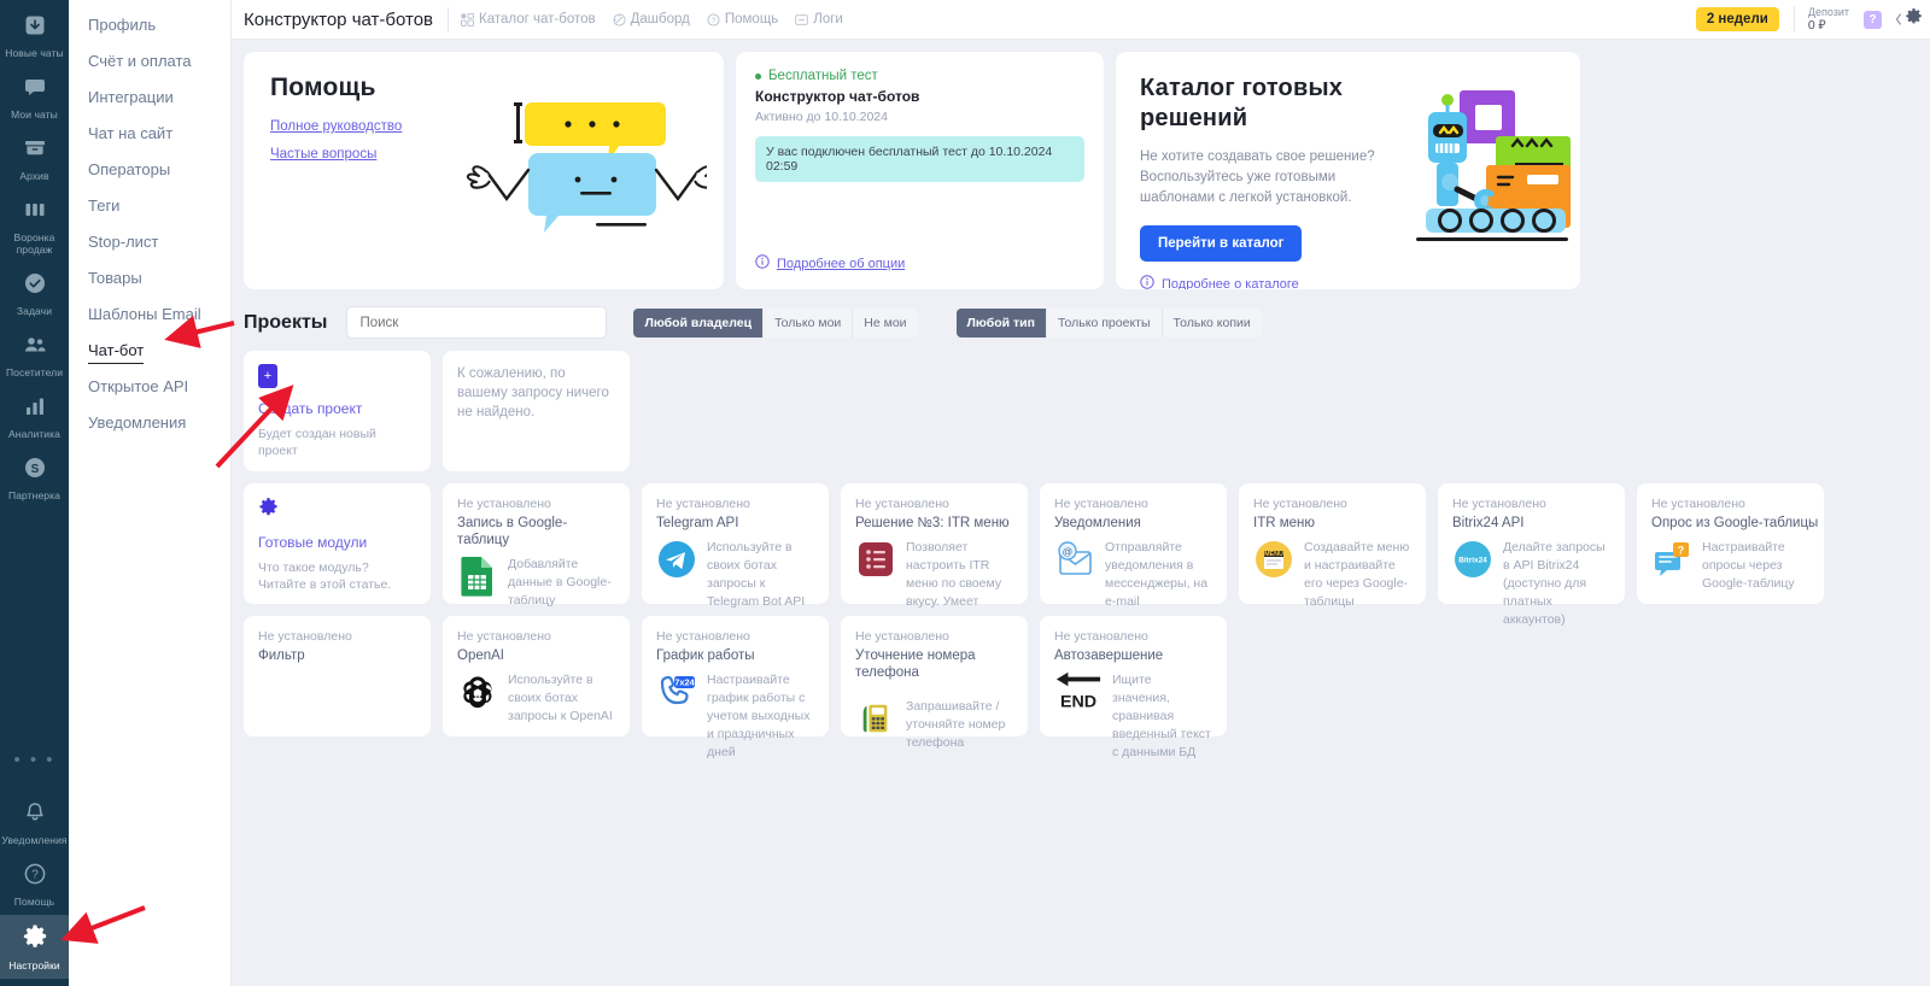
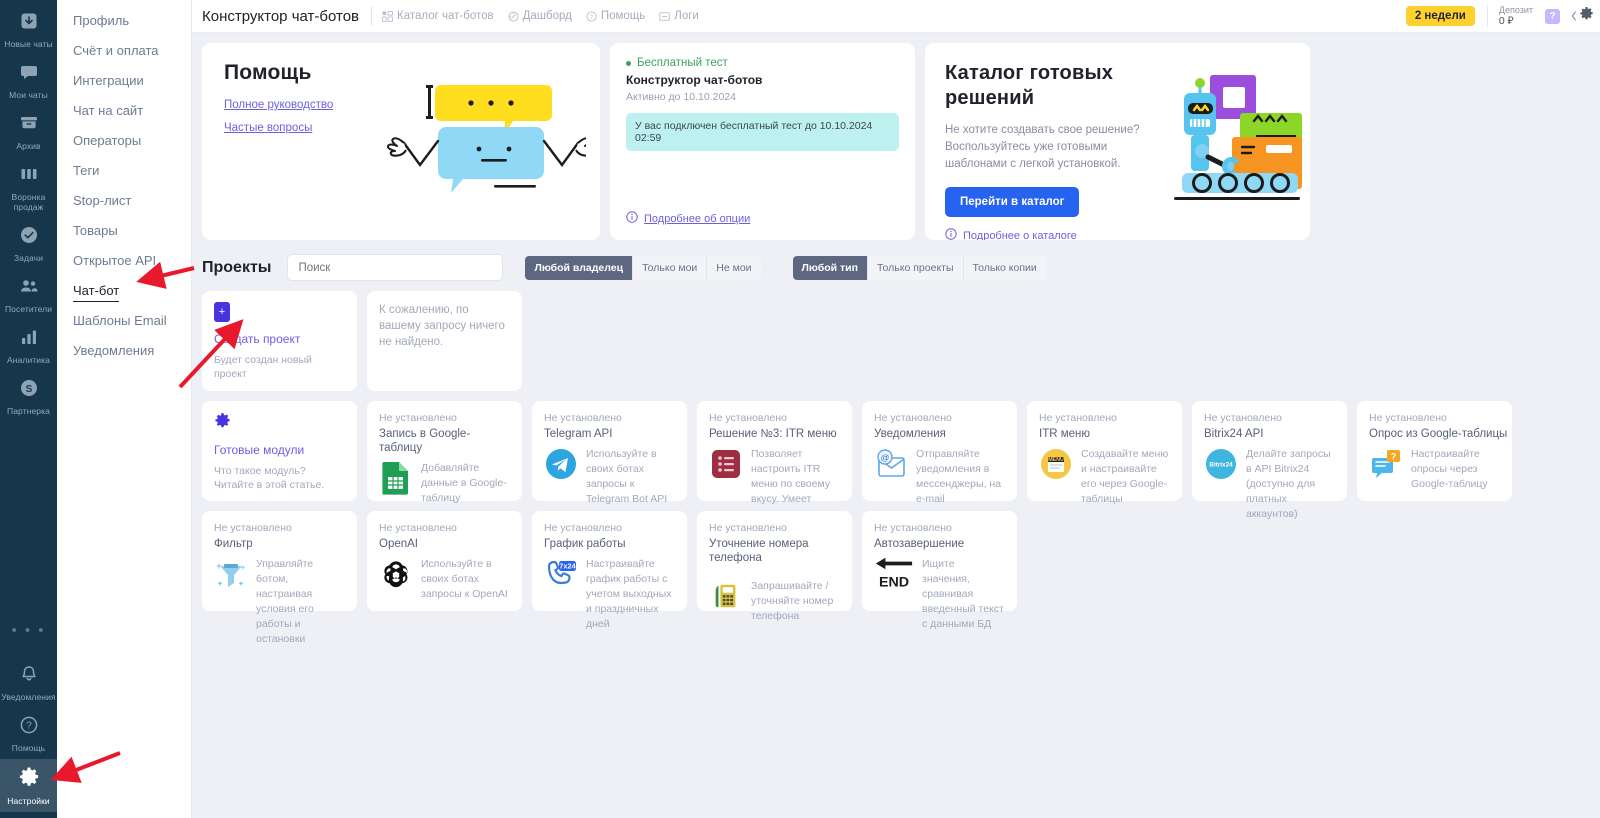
  Новые чаты
  Мои чаты
  Архив
  Воронка продаж
  Задачи
  Посетители
  Аналитика
  S
  Партнерка
  • • •
  Уведомления
  ?
  Помощь
  Настройки
  Профиль
  Счёт и оплата
  Интеграции
  Чат на сайт
  Операторы
  Теги
  Stop-лист
  Товары
- Шаблоны Email
+ Открытое API
  Чат-бот
- Открытое API
+ Шаблоны Email
  Уведомления
  Конструктор чат-ботов
  Каталог чат-ботов
  Дашборд
  Помощь
  Логи
  2 недели
  Депозит
  0 ₽
  ?
  Помощь
  Полное руководство
  Частые вопросы
  Бесплатный тест
  Конструктор чат-ботов
  Активно до 10.10.2024
  У вас подключен бесплатный тест до 10.10.2024 02:59
  Подробнее об опции
  Каталог готовых решений
  Не хотите создавать свое решение? Воспользуйтесь уже готовыми шаблонами с легкой установкой.
  Перейти в каталог
  Подробнее о каталоге
  Проекты
  Поиск
  Любой владелец
  Только мои
  Не мои
  Любой тип
  Только проекты
  Только копии
  +
  Сздать проект
  Будет создан новый проект
  К сожалению, по вашему запросу ничего не найдено.
  Готовые модули
  Что такое модуль? Читайте в этой статье.
  Не установлено
  Запись в Google-таблицу
  Добавляйте данные в Google-таблицу
  Не установлено
  Telegram API
  Используйте в своих ботах запросы к Telegram Bot API
  Не установлено
  Решение №3: ITR меню
  Не установлено
  Уведомления
  @
  Отправляйте уведомления в мессенджеры, на e-mail
  Не установлено
  ITR меню
  Создавайте меню и настраивайте его через Google-таблицы
  Не установлено
  Bitrix24 API
  Делайте запросы в API Bitrix24 (доступно для платных аккаунтов)
  Не установлено
  Опрос из Google-таблицы
  ?
  Настраивайте опросы через Google-таблицу
  Не установлено
  Фильтр
+ Управляйте ботом, настраивая условия его работы и остановки
  Не установлено
  OpenAI
  Используйте в своих ботах запросы к OpenAI
  Не установлено
  График работы
  7x24
  Настраивайте график работы с учетом выходных и праздничных дней
  Не установлено
  Уточнение номера телефона
  Запрашивайте / уточняйте номер телефона
  Не установлено
  Автозавершение
  END
  Ищите значения, сравнивая введенный текст с данными БД
